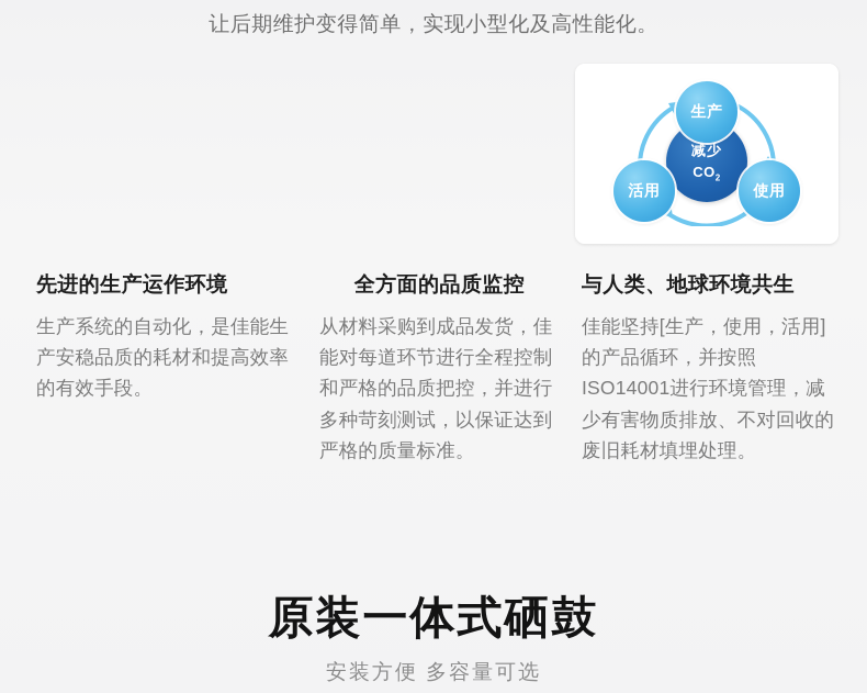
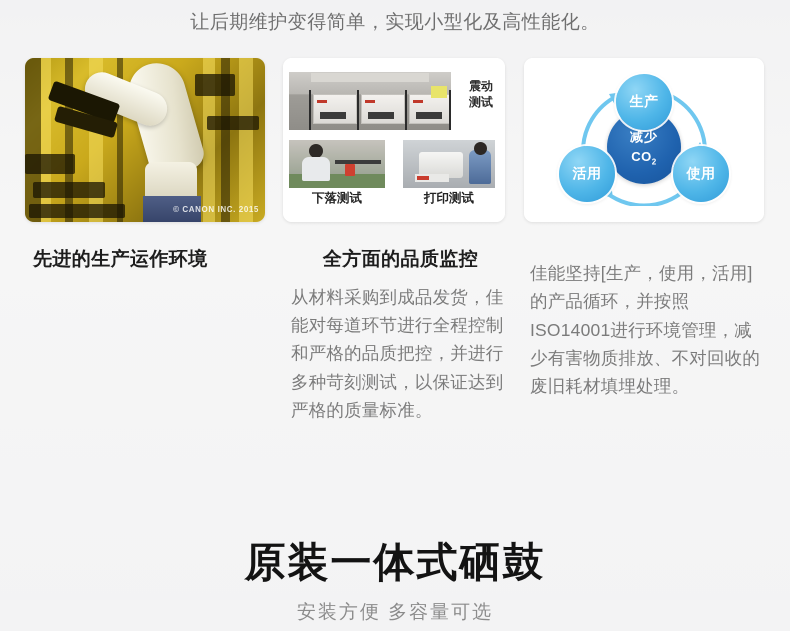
  让后期维护变得简单，实现小型化及高性能化。
+ © CANON INC. 2015
+ 震动
+ 测试
+ 下落测试
+ 打印测试
  减少
  CO2
  生产
  活用
  使用
  先进的生产运作环境
- 生产系统的自动化，是佳能生产安稳品质的耗材和提高效率的有效手段。
  全方面的品质监控
  从材料采购到成品发货，佳能对每道环节进行全程控制和严格的品质把控，并进行多种苛刻测试，以保证达到严格的质量标准。
- 与人类、地球环境共生
  佳能坚持[生产，使用，活用]的产品循环，并按照ISO14001进行环境管理，减少有害物质排放、不对回收的废旧耗材填埋处理。
  原装一体式硒鼓
  安装方便 多容量可选
